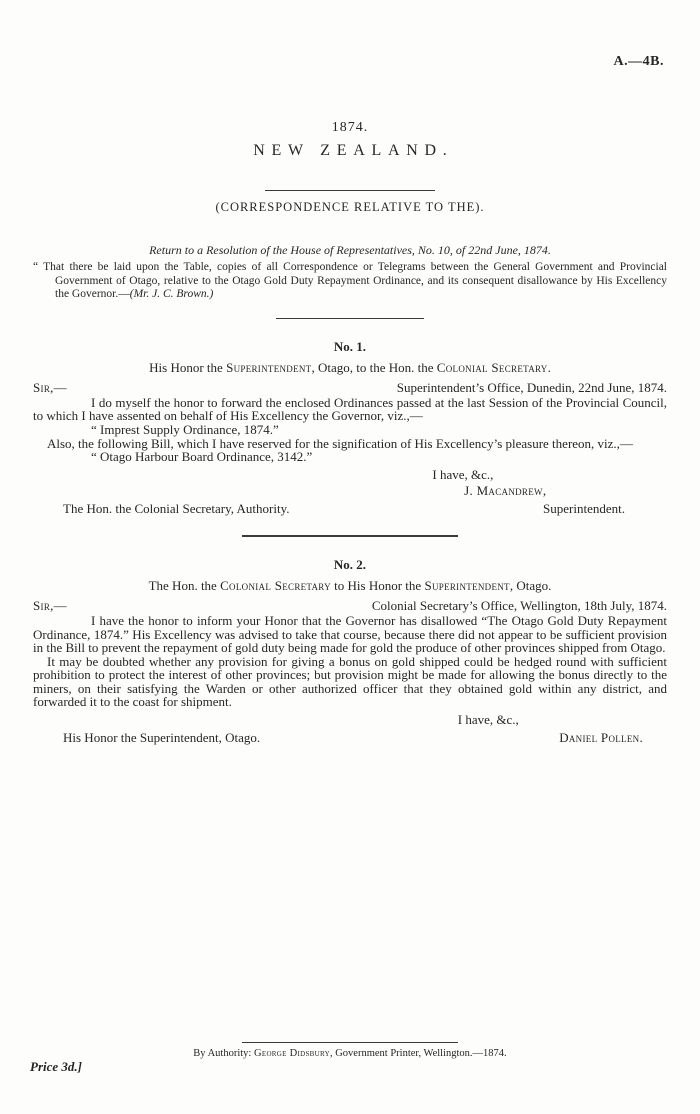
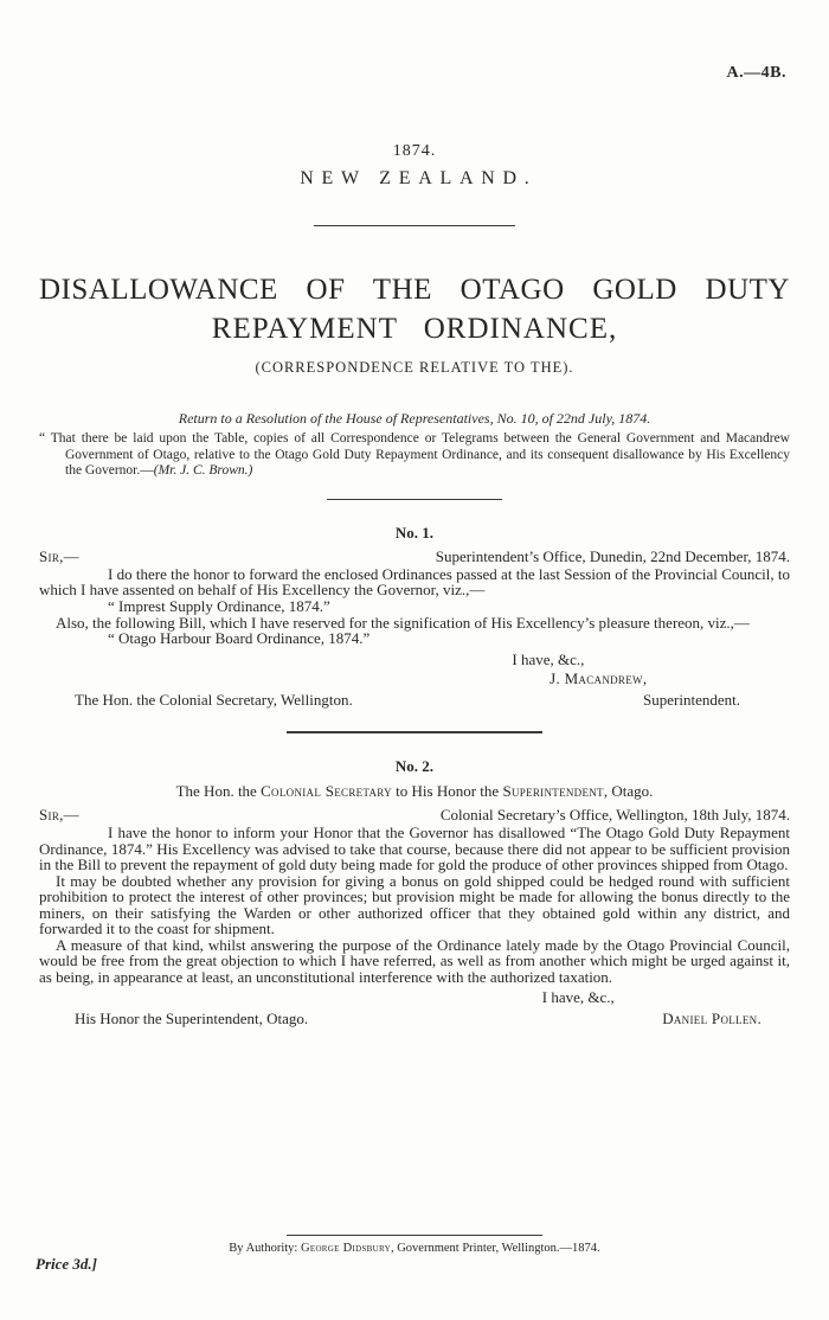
  A.—4B.
  1874.
  NEW ZEALAND.
+ DISALLOWANCE OF THE OTAGO GOLD DUTY
+ REPAYMENT ORDINANCE,
  (CORRESPONDENCE RELATIVE TO THE).
- Return to a Resolution of the House of Representatives, No. 10, of 22nd June, 1874.
+ Return to a Resolution of the House of Representatives, No. 10, of 22nd July, 1874.
- “ That there be laid upon the Table, copies of all Correspondence or Telegrams between the General Government and Provincial Government of Otago, relative to the Otago Gold Duty Repayment Ordinance, and its consequent disallowance by His Excellency the Governor.—(Mr. J. C. Brown.)
+ “ That there be laid upon the Table, copies of all Correspondence or Telegrams between the General Government and Macandrew Government of Otago, relative to the Otago Gold Duty Repayment Ordinance, and its consequent disallowance by His Excellency the Governor.—(Mr. J. C. Brown.)
  No. 1.
- His Honor the Superintendent, Otago, to the Hon. the Colonial Secretary.
  Sir,—
- Superintendent’s Office, Dunedin, 22nd June, 1874.
+ Superintendent’s Office, Dunedin, 22nd December, 1874.
- I do myself the honor to forward the enclosed Ordinances passed at the last Session of the Provincial Council, to which I have assented on behalf of His Excellency the Governor, viz.,—
+ I do there the honor to forward the enclosed Ordinances passed at the last Session of the Provincial Council, to which I have assented on behalf of His Excellency the Governor, viz.,—
  “ Imprest Supply Ordinance, 1874.”
  Also, the following Bill, which I have reserved for the signification of His Excellency’s pleasure thereon, viz.,—
- “ Otago Harbour Board Ordinance, 3142.”
+ “ Otago Harbour Board Ordinance, 1874.”
  I have, &c.,
  J. Macandrew,
- The Hon. the Colonial Secretary, Authority.
+ The Hon. the Colonial Secretary, Wellington.
  Superintendent.
  No. 2.
  The Hon. the Colonial Secretary to His Honor the Superintendent, Otago.
  Sir,—
  Colonial Secretary’s Office, Wellington, 18th July, 1874.
  I have the honor to inform your Honor that the Governor has disallowed “The Otago Gold Duty Repayment Ordinance, 1874.” His Excellency was advised to take that course, because there did not appear to be sufficient provision in the Bill to prevent the repayment of gold duty being made for gold the produce of other provinces shipped from Otago.
  It may be doubted whether any provision for giving a bonus on gold shipped could be hedged round with sufficient prohibition to protect the interest of other provinces; but provision might be made for allowing the bonus directly to the miners, on their satisfying the Warden or other authorized officer that they obtained gold within any district, and forwarded it to the coast for shipment.
+ A measure of that kind, whilst answering the purpose of the Ordinance lately made by the Otago Provincial Council, would be free from the great objection to which I have referred, as well as from another which might be urged against it, as being, in appearance at least, an unconstitutional interference with the authorized taxation.
  I have, &c.,
  His Honor the Superintendent, Otago.
  Daniel Pollen.
  By Authority: George Didsbury, Government Printer, Wellington.—1874.
  Price 3d.]
